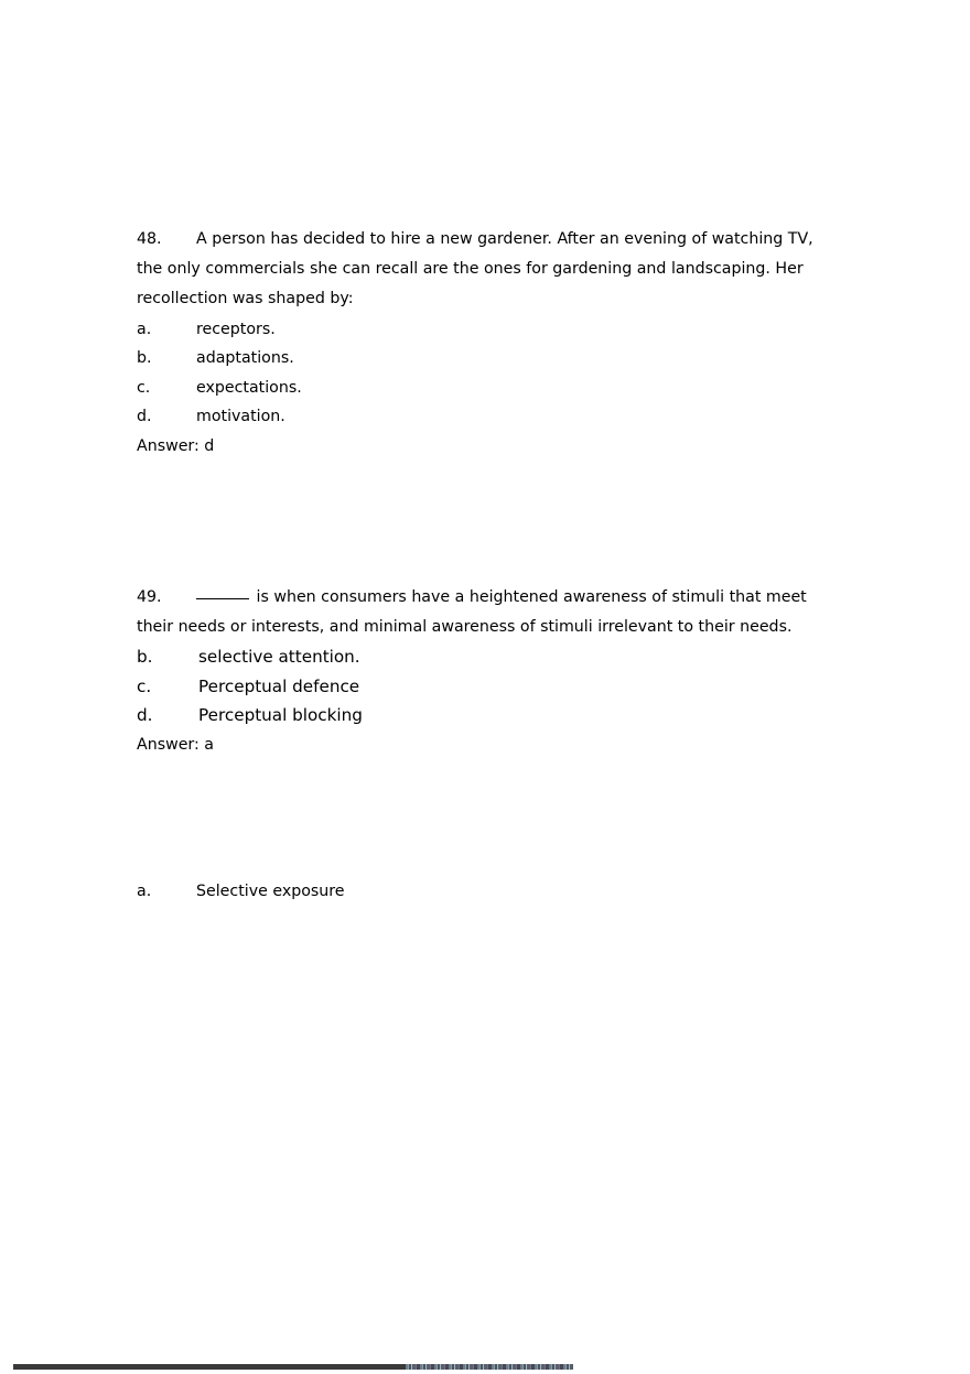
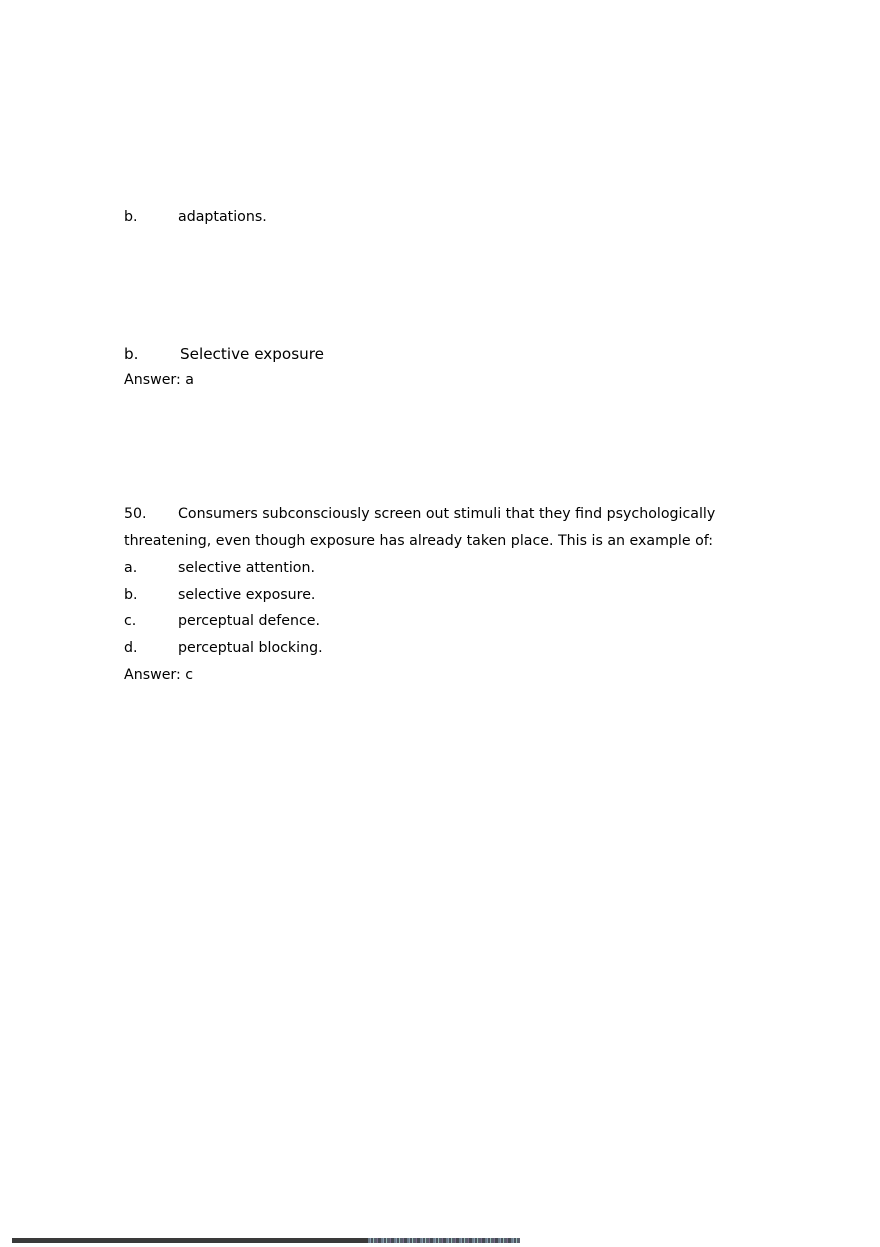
- 48. A person has decided to hire a new gardener. After an evening of watching TV, the only commercials she can recall are the ones for gardening and landscaping. Her recollection was shaped by:
- a. receptors.
  b. adaptations.
- c. expectations.
- d. motivation.
- Answer: d
- 49. is when consumers have a heightened awareness of stimuli that meet their needs or interests, and minimal awareness of stimuli irrelevant to their needs.
- b. selective attention.
+ b. Selective exposure
- c. Perceptual defence
- d. Perceptual blocking
  Answer: a
+ 50. Consumers subconsciously screen out stimuli that they find psychologically threatening, even though exposure has already taken place. This is an example of:
- a. Selective exposure
+ a. selective attention.
+ b. selective exposure.
+ c. perceptual defence.
+ d. perceptual blocking.
+ Answer: c
